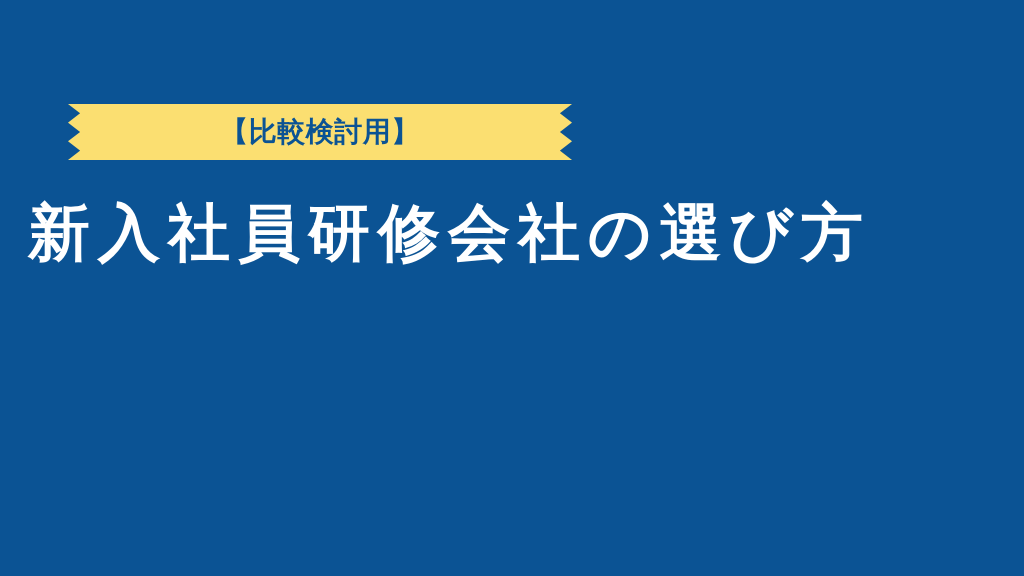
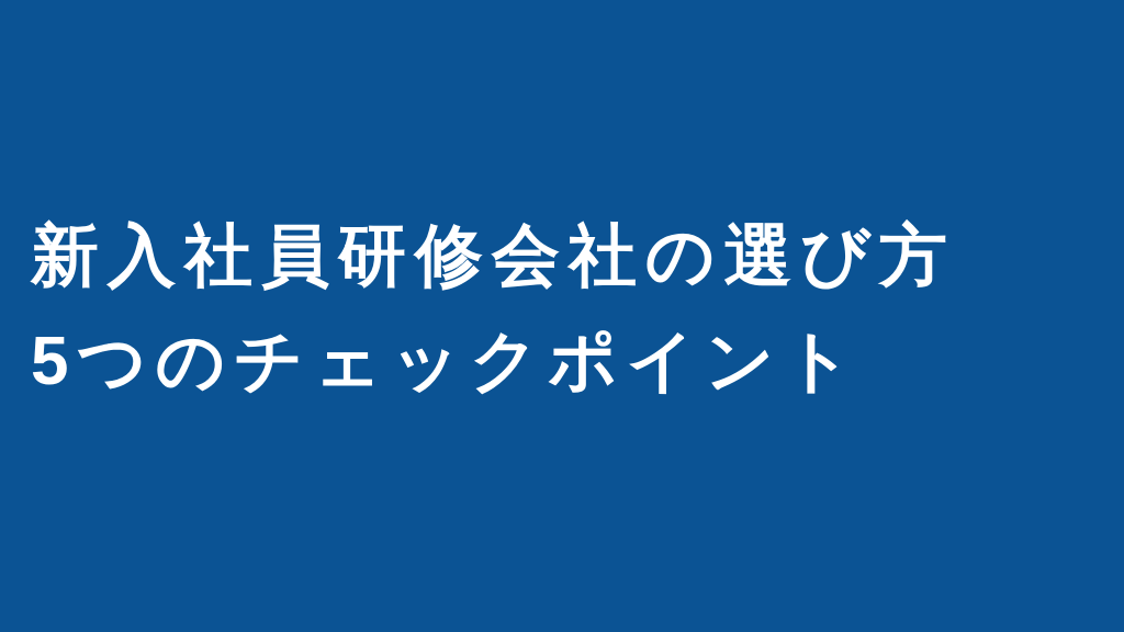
- 【比較検討用】
  新入社員研修会社の選び方
+ 5つのチェックポイント
